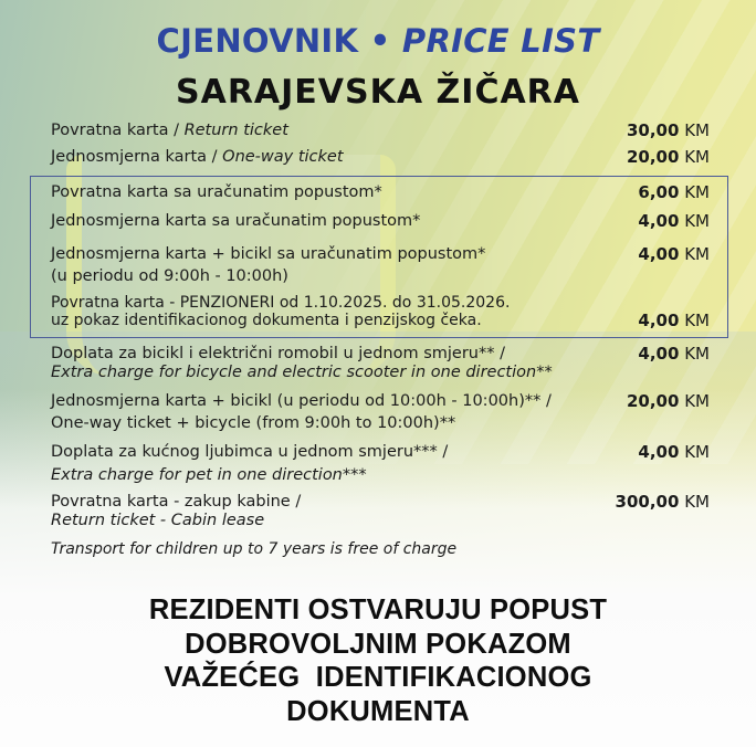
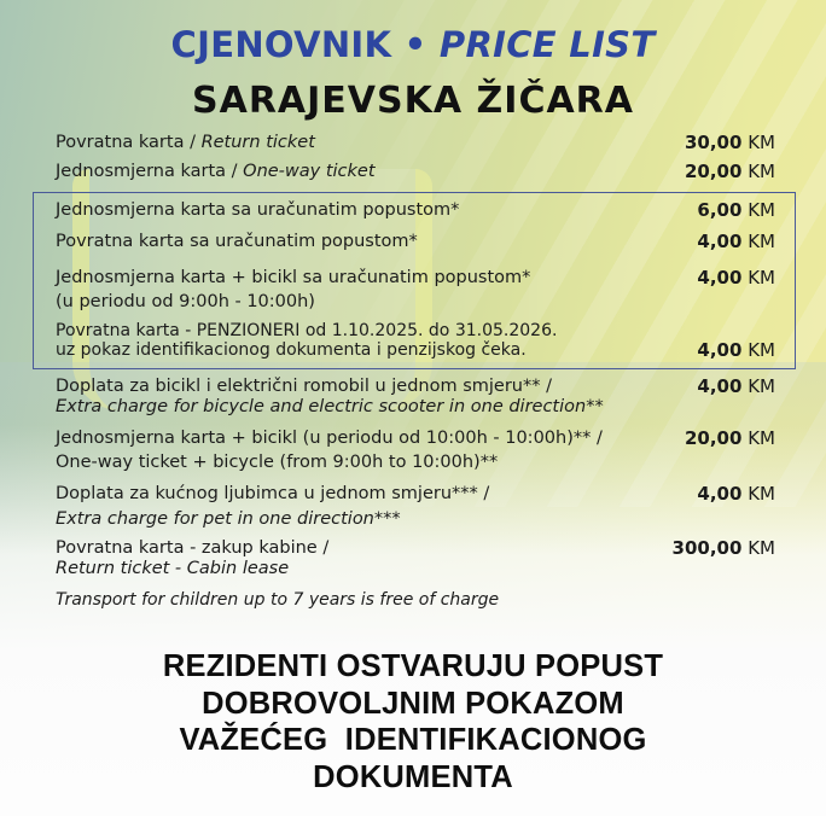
  CJENOVNIK • PRICE LIST
  SARAJEVSKA ŽIČARA
  Povratna karta / Return ticket
  30,00 KM
  Jednosmjerna karta / One-way ticket
  20,00 KM
- Povratna karta sa uračunatim popustom*
+ Jednosmjerna karta sa uračunatim popustom*
  6,00 KM
- Jednosmjerna karta sa uračunatim popustom*
+ Povratna karta sa uračunatim popustom*
  4,00 KM
  Jednosmjerna karta + bicikl sa uračunatim popustom*
  (u periodu od 9:00h - 10:00h)
  4,00 KM
  Povratna karta - PENZIONERI od 1.10.2025. do 31.05.2026.
  uz pokaz identifikacionog dokumenta i penzijskog čeka.
  4,00 KM
  Doplata za bicikl i električni romobil u jednom smjeru** /
  Extra charge for bicycle and electric scooter in one direction**
  4,00 KM
  Jednosmjerna karta + bicikl (u periodu od 10:00h - 10:00h)** /
  One-way ticket + bicycle (from 9:00h to 10:00h)**
  20,00 KM
  Doplata za kućnog ljubimca u jednom smjeru*** /
  Extra charge for pet in one direction***
  4,00 KM
  Povratna karta - zakup kabine /
  Return ticket - Cabin lease
  300,00 KM
  Transport for children up to 7 years is free of charge
  REZIDENTI OSTVARUJU POPUST
  DOBROVOLJNIM POKAZOM
  VAŽEĆEG IDENTIFIKACIONOG
  DOKUMENTA
